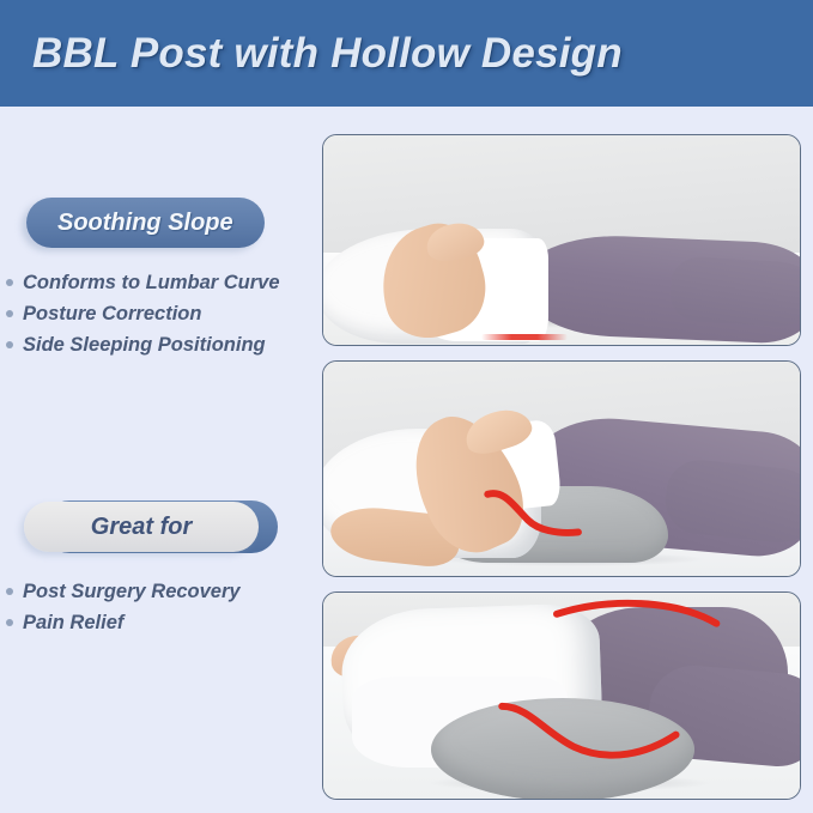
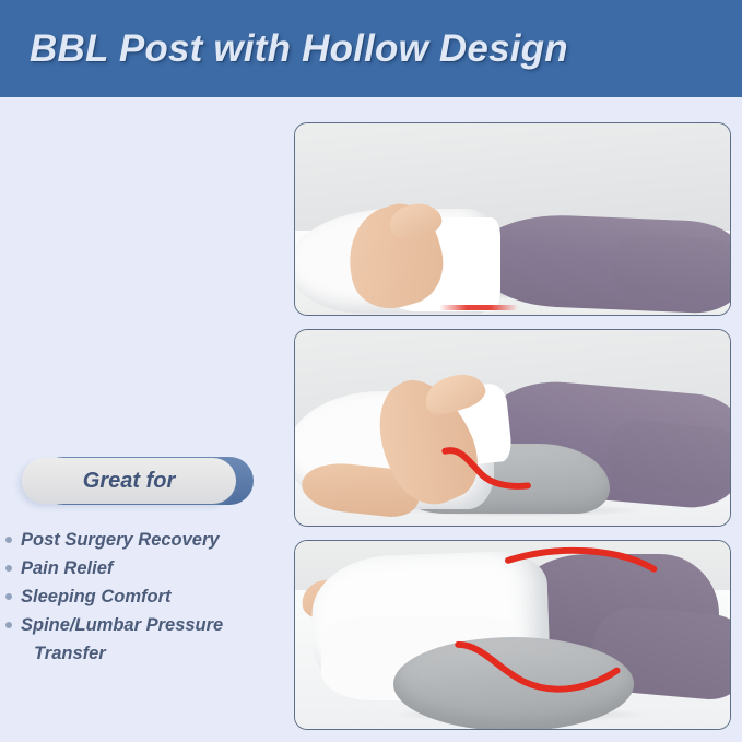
  BBL Post with Hollow Design
- Soothing Slope
- Conforms to Lumbar Curve
- Posture Correction
- Side Sleeping Positioning
  Great for
  Post Surgery Recovery
  Pain Relief
+ Sleeping Comfort
+ Spine/Lumbar Pressure
+ Transfer
